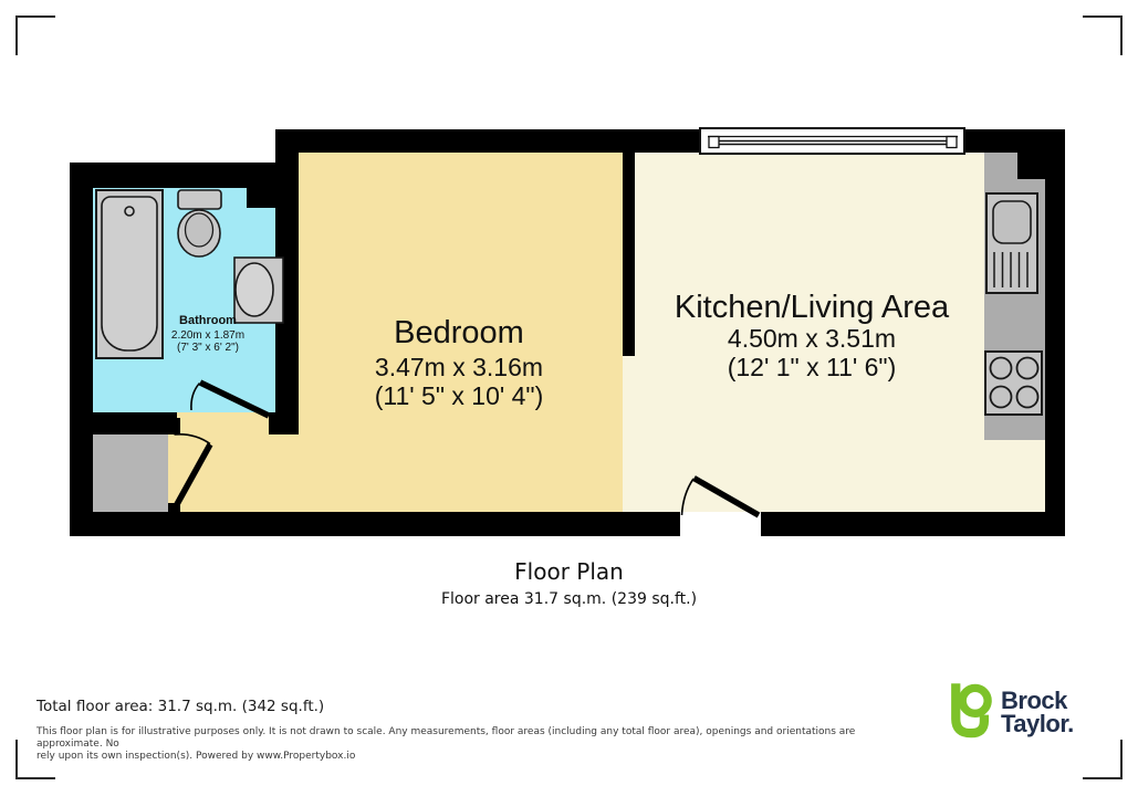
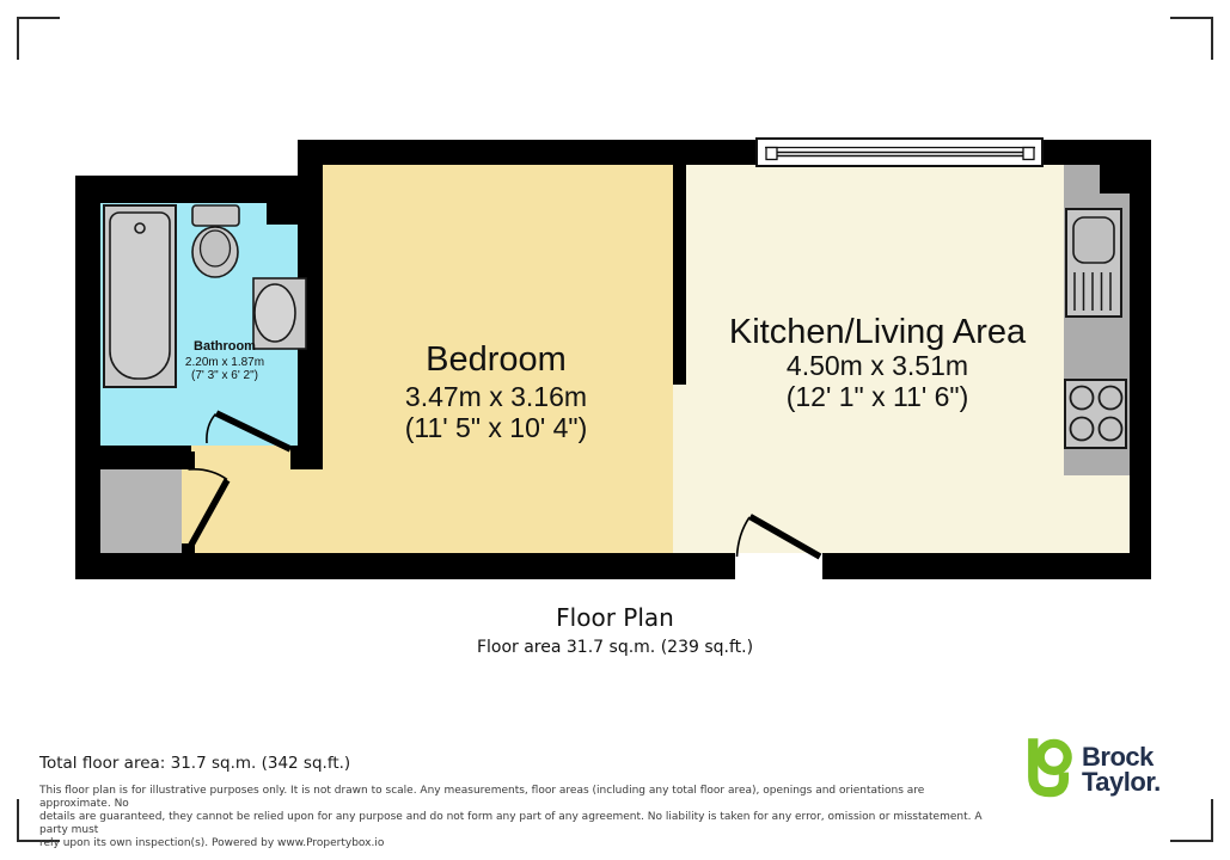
  Bathroom
  2.20m x 1.87m
  (7' 3" x 6' 2")
  Bedroom
  3.47m x 3.16m
  (11' 5" x 10' 4")
  Kitchen/Living Area
  4.50m x 3.51m
  (12' 1" x 11' 6")
  Floor Plan
  Floor area 31.7 sq.m. (239 sq.ft.)
  Total floor area: 31.7 sq.m. (342 sq.ft.)
  This floor plan is for illustrative purposes only. It is not drawn to scale. Any measurements, floor areas (including any total floor area), openings and orientations are approximate. No
+ details are guaranteed, they cannot be relied upon for any purpose and do not form any part of any agreement. No liability is taken for any error, omission or misstatement. A party must
  rely upon its own inspection(s). Powered by www.Propertybox.io
  Brock
  Taylor.
